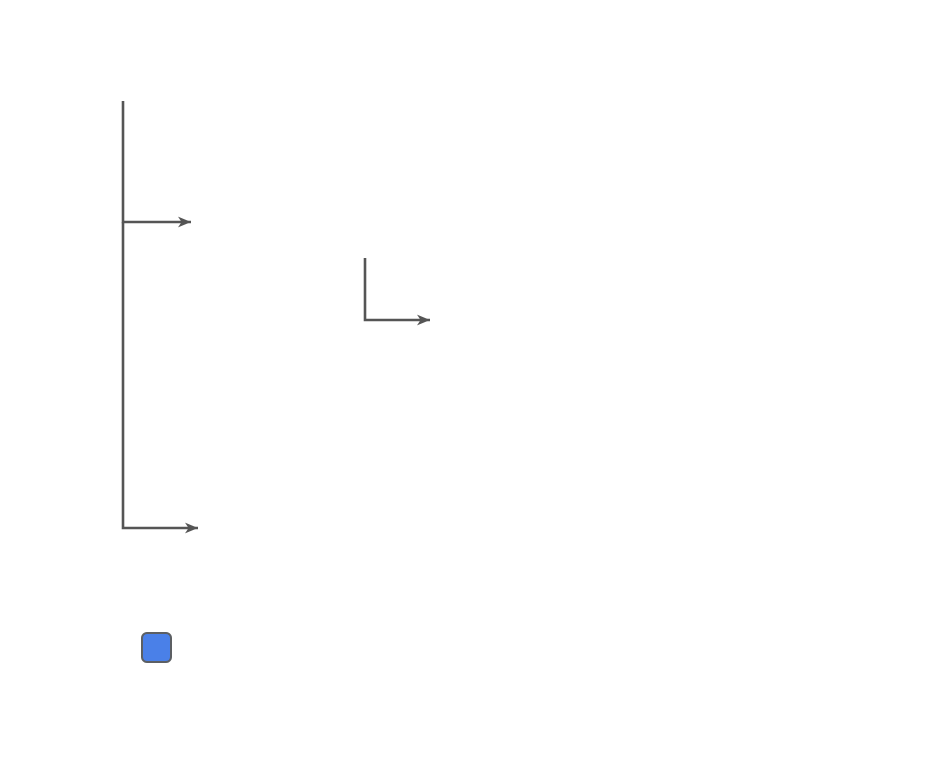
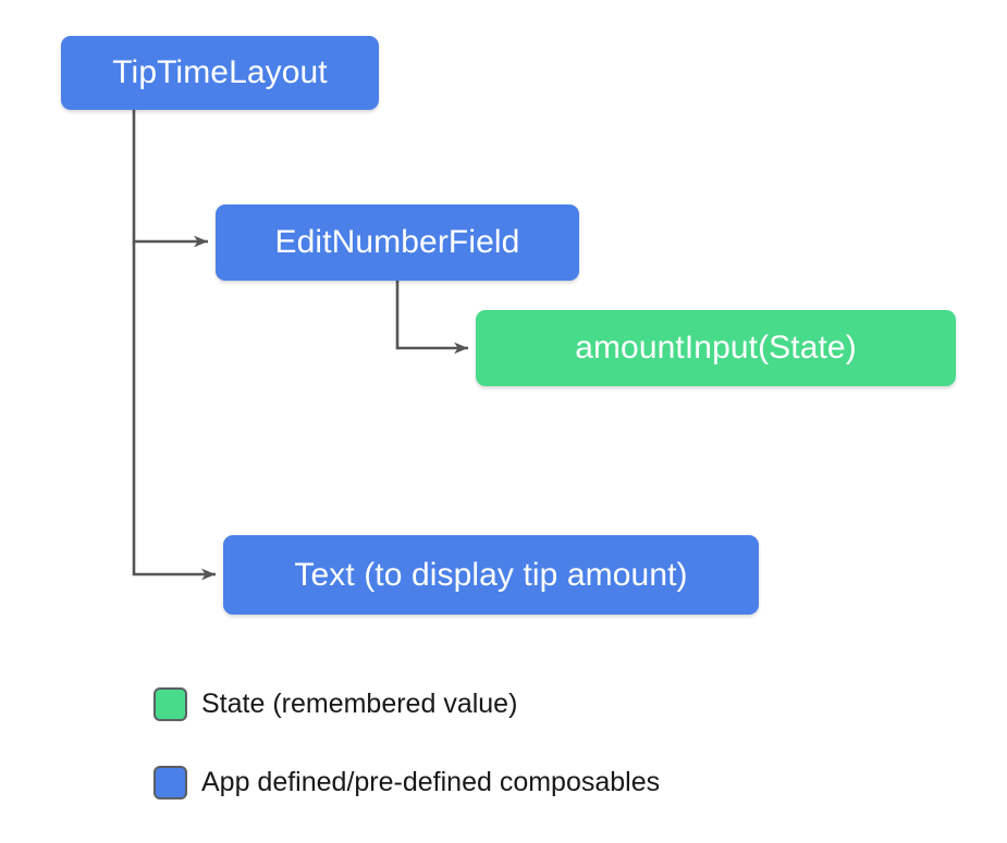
+ TipTimeLayout
+ EditNumberField
+ amountInput(State)
+ Text (to display tip amount)
+ State (remembered value)
+ App defined/pre-defined composables
